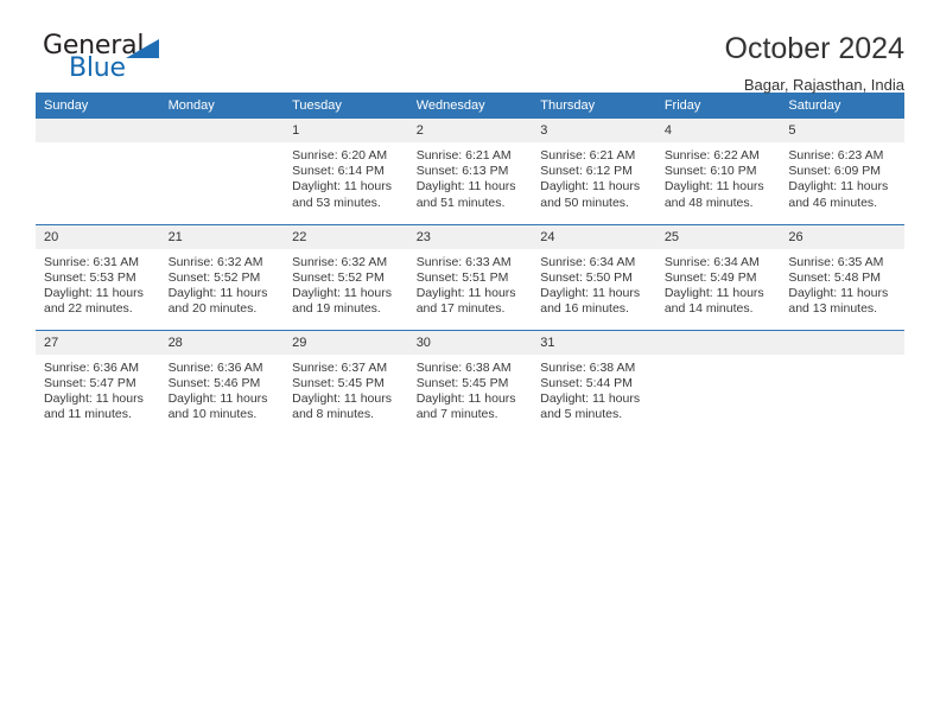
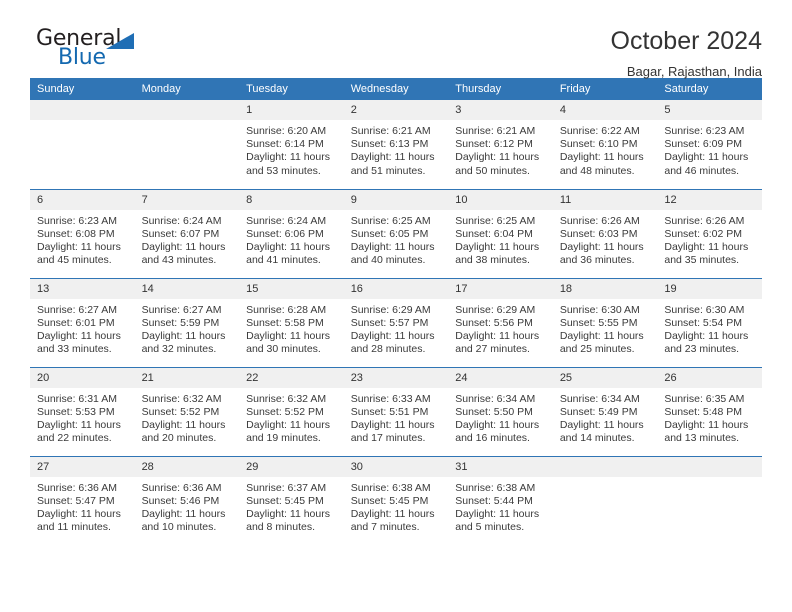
  General
  Blue
  October 2024
  Bagar, Rajasthan, India
  Sunday	Monday	Tuesday	Wednesday	Thursday	Friday	Saturday
  		1Sunrise: 6:20 AMSunset: 6:14 PMDaylight: 11 hoursand 53 minutes.	2Sunrise: 6:21 AMSunset: 6:13 PMDaylight: 11 hoursand 51 minutes.	3Sunrise: 6:21 AMSunset: 6:12 PMDaylight: 11 hoursand 50 minutes.	4Sunrise: 6:22 AMSunset: 6:10 PMDaylight: 11 hoursand 48 minutes.	5Sunrise: 6:23 AMSunset: 6:09 PMDaylight: 11 hoursand 46 minutes.
+ 6Sunrise: 6:23 AMSunset: 6:08 PMDaylight: 11 hoursand 45 minutes.	7Sunrise: 6:24 AMSunset: 6:07 PMDaylight: 11 hoursand 43 minutes.	8Sunrise: 6:24 AMSunset: 6:06 PMDaylight: 11 hoursand 41 minutes.	9Sunrise: 6:25 AMSunset: 6:05 PMDaylight: 11 hoursand 40 minutes.	10Sunrise: 6:25 AMSunset: 6:04 PMDaylight: 11 hoursand 38 minutes.	11Sunrise: 6:26 AMSunset: 6:03 PMDaylight: 11 hoursand 36 minutes.	12Sunrise: 6:26 AMSunset: 6:02 PMDaylight: 11 hoursand 35 minutes.
+ 13Sunrise: 6:27 AMSunset: 6:01 PMDaylight: 11 hoursand 33 minutes.	14Sunrise: 6:27 AMSunset: 5:59 PMDaylight: 11 hoursand 32 minutes.	15Sunrise: 6:28 AMSunset: 5:58 PMDaylight: 11 hoursand 30 minutes.	16Sunrise: 6:29 AMSunset: 5:57 PMDaylight: 11 hoursand 28 minutes.	17Sunrise: 6:29 AMSunset: 5:56 PMDaylight: 11 hoursand 27 minutes.	18Sunrise: 6:30 AMSunset: 5:55 PMDaylight: 11 hoursand 25 minutes.	19Sunrise: 6:30 AMSunset: 5:54 PMDaylight: 11 hoursand 23 minutes.
  20Sunrise: 6:31 AMSunset: 5:53 PMDaylight: 11 hoursand 22 minutes.	21Sunrise: 6:32 AMSunset: 5:52 PMDaylight: 11 hoursand 20 minutes.	22Sunrise: 6:32 AMSunset: 5:52 PMDaylight: 11 hoursand 19 minutes.	23Sunrise: 6:33 AMSunset: 5:51 PMDaylight: 11 hoursand 17 minutes.	24Sunrise: 6:34 AMSunset: 5:50 PMDaylight: 11 hoursand 16 minutes.	25Sunrise: 6:34 AMSunset: 5:49 PMDaylight: 11 hoursand 14 minutes.	26Sunrise: 6:35 AMSunset: 5:48 PMDaylight: 11 hoursand 13 minutes.
  27Sunrise: 6:36 AMSunset: 5:47 PMDaylight: 11 hoursand 11 minutes.	28Sunrise: 6:36 AMSunset: 5:46 PMDaylight: 11 hoursand 10 minutes.	29Sunrise: 6:37 AMSunset: 5:45 PMDaylight: 11 hoursand 8 minutes.	30Sunrise: 6:38 AMSunset: 5:45 PMDaylight: 11 hoursand 7 minutes.	31Sunrise: 6:38 AMSunset: 5:44 PMDaylight: 11 hoursand 5 minutes.
